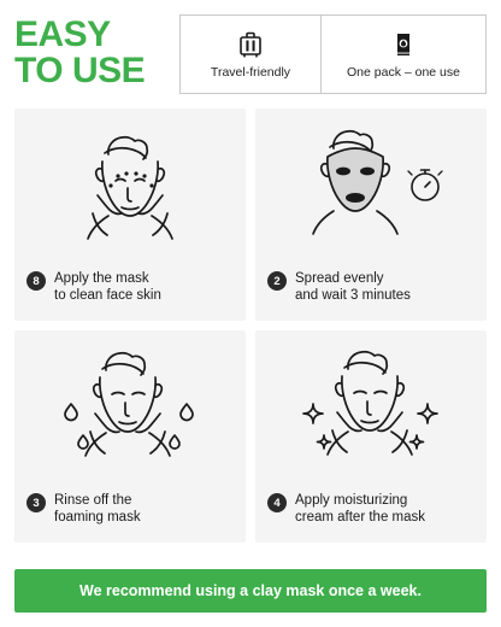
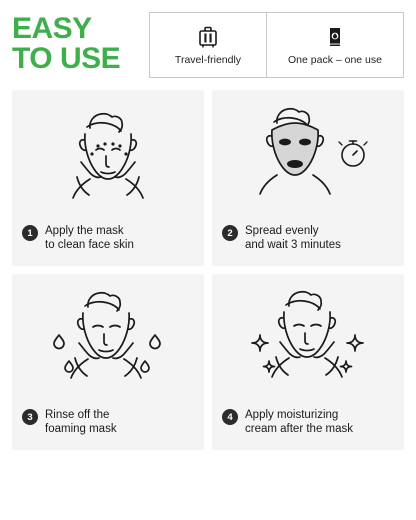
  EASY
  TO USE
  Travel-friendly
  One pack – one use
- 8
+ 1
  Apply the mask
  to clean face skin
  2
  Spread evenly
  and wait 3 minutes
  3
  Rinse off the
  foaming mask
  4
  Apply moisturizing
  cream after the mask
- We recommend using a clay mask once a week.
